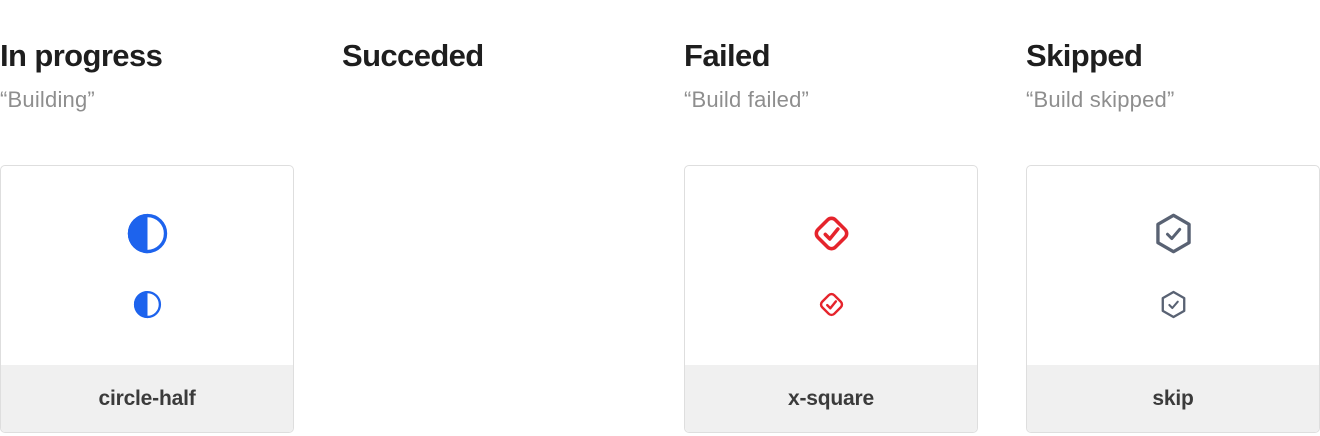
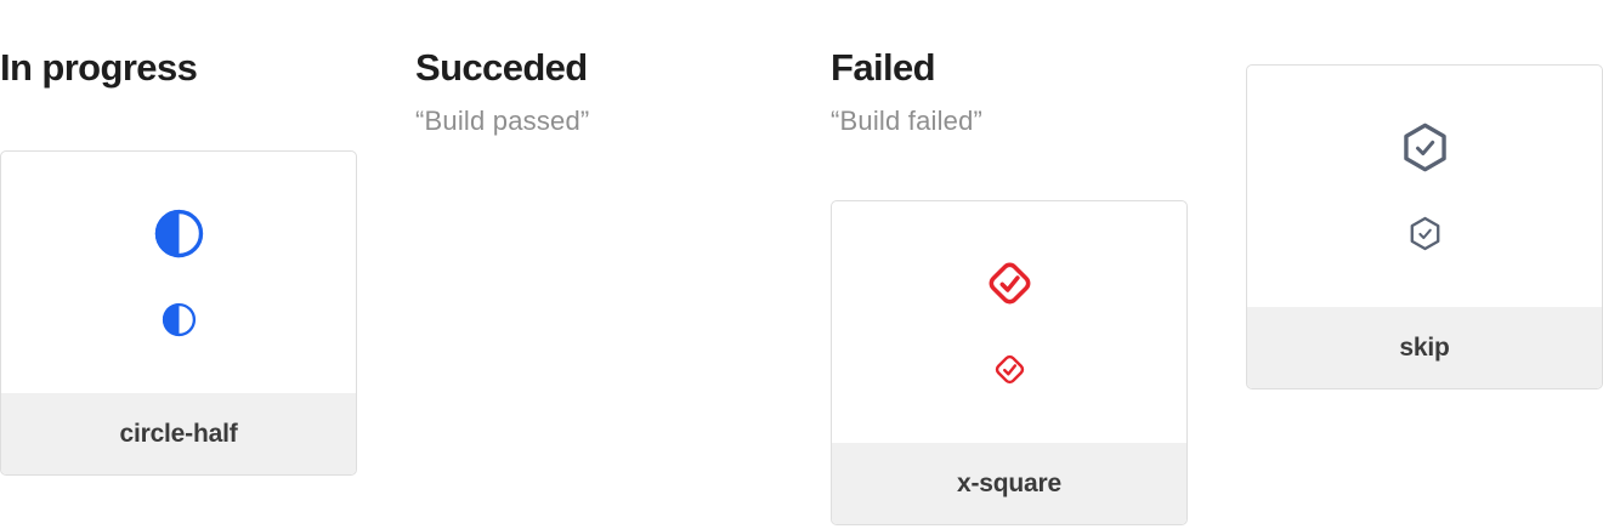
  In progress
- “Building”
  circle-half
  Succeded
+ “Build passed”
  Failed
  “Build failed”
  x-square
- Skipped
- “Build skipped”
  skip
